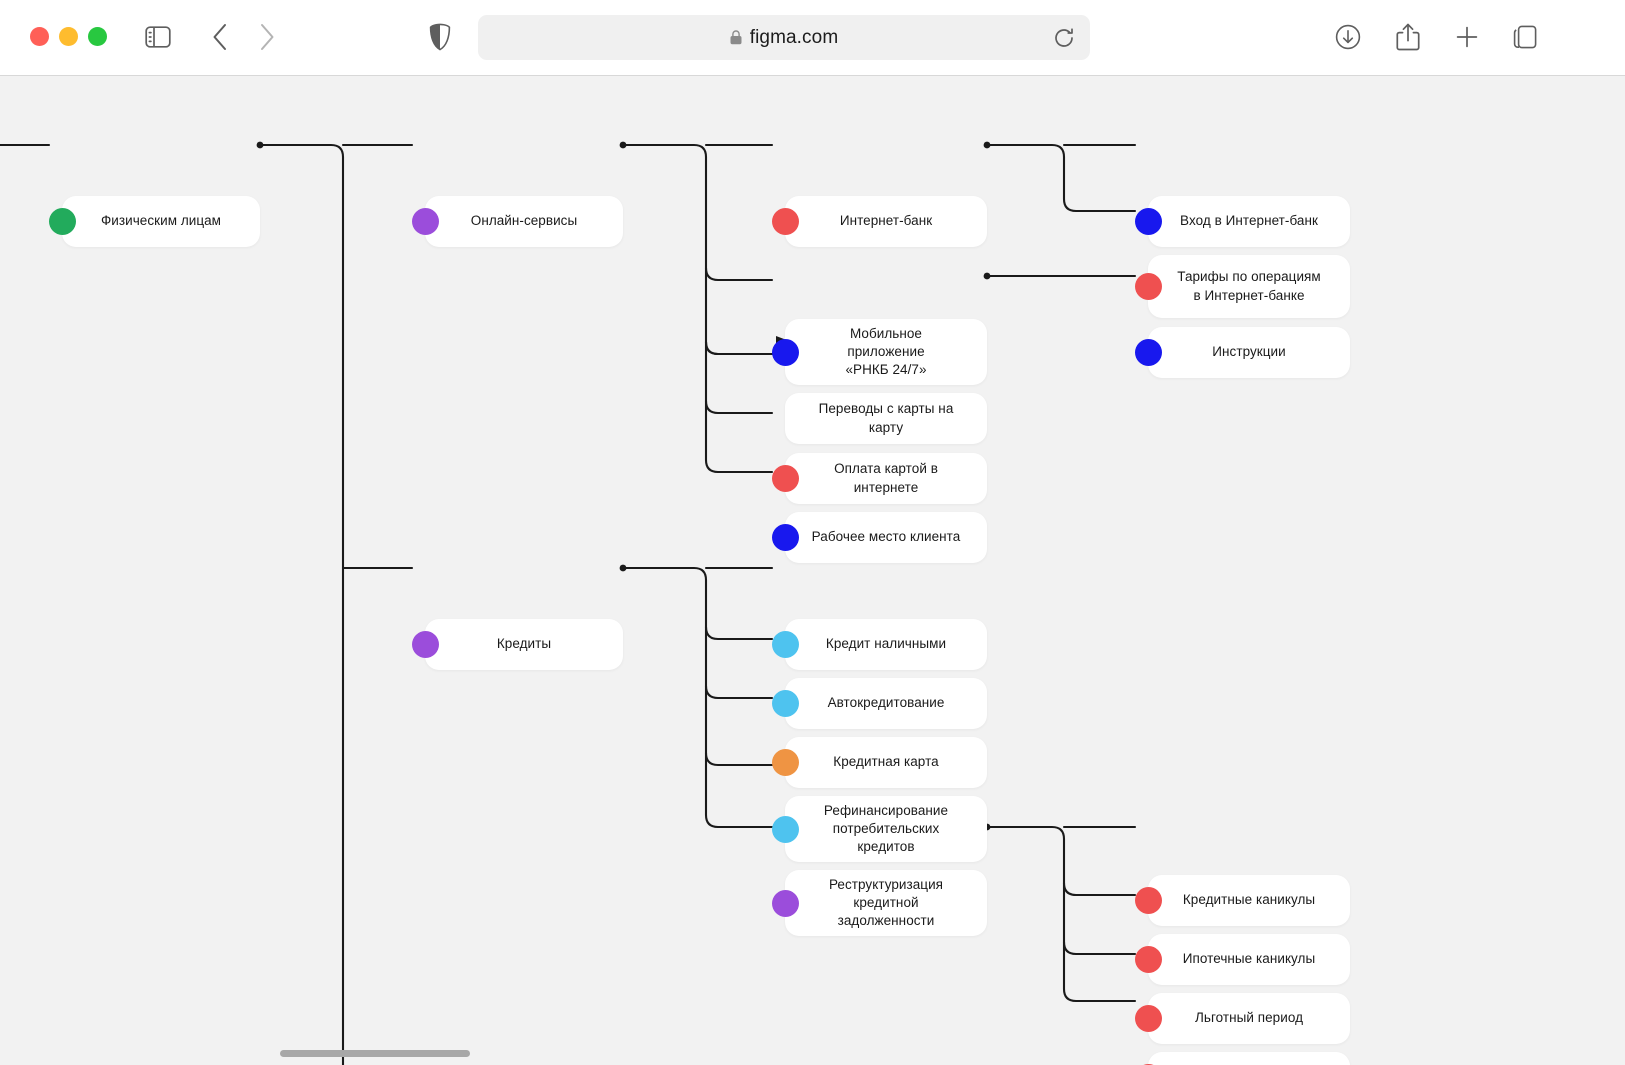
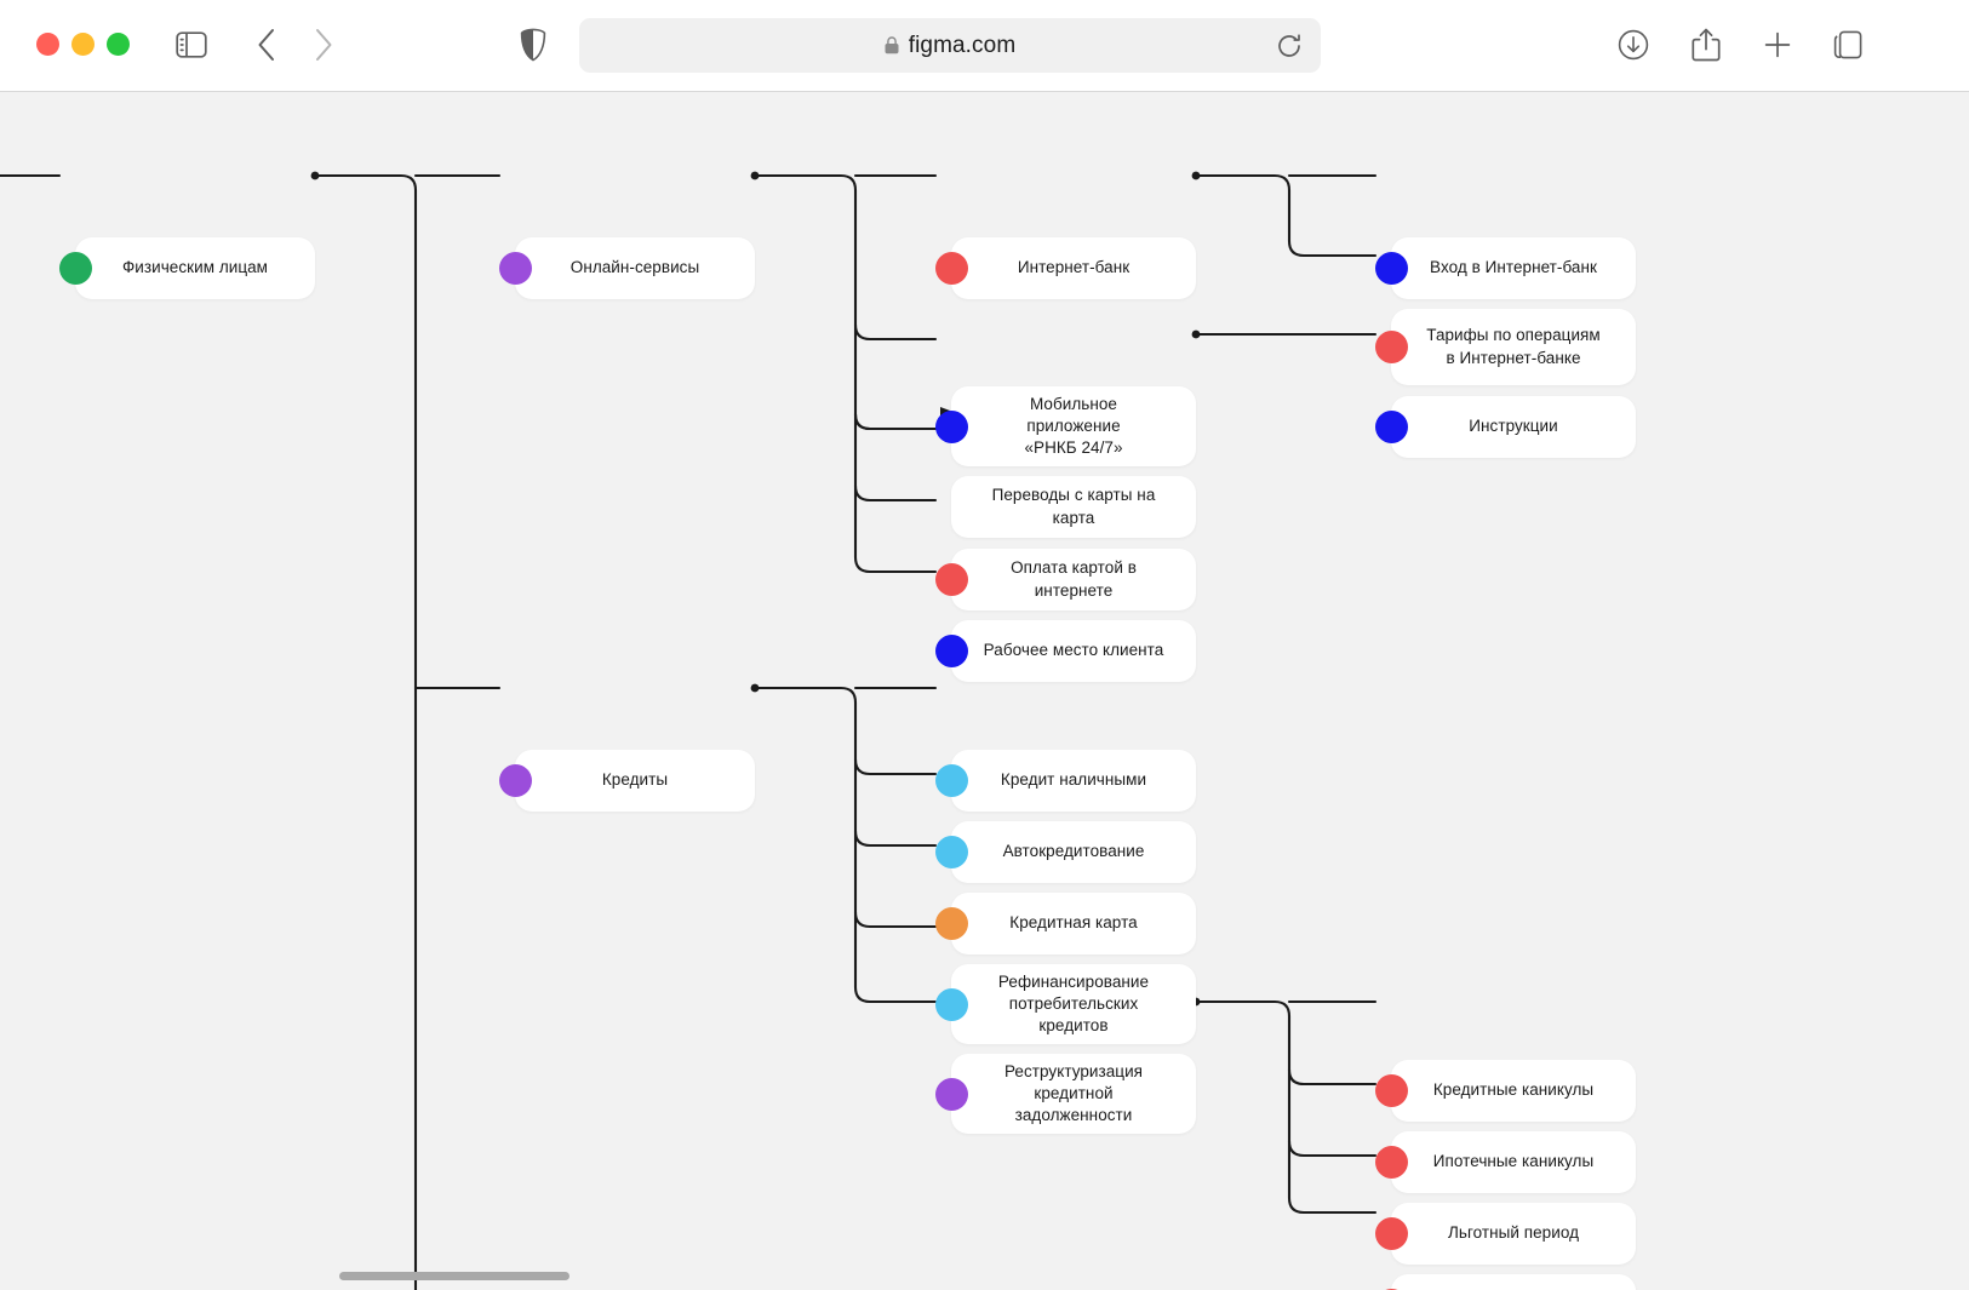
  figma.com
  Физическим лицам
  Онлайн-сервисы
  Интернет-банк
  Вход в Интернет-банк
  Тарифы по операциям
  в Интернет-банке
  Мобильное приложение
  «РНКБ 24/7»
  Инструкции
- Переводы с карты на карту
+ Переводы с карты на карта
  Оплата картой в интернете
  Рабочее место клиента
  Кредиты
  Кредит наличными
  Автокредитование
  Кредитная карта
  Рефинансирование
  потребительских кредитов
  Реструктуризация кредитной
  задолженности
  Кредитные каникулы
  Ипотечные каникулы
  Льготный период
